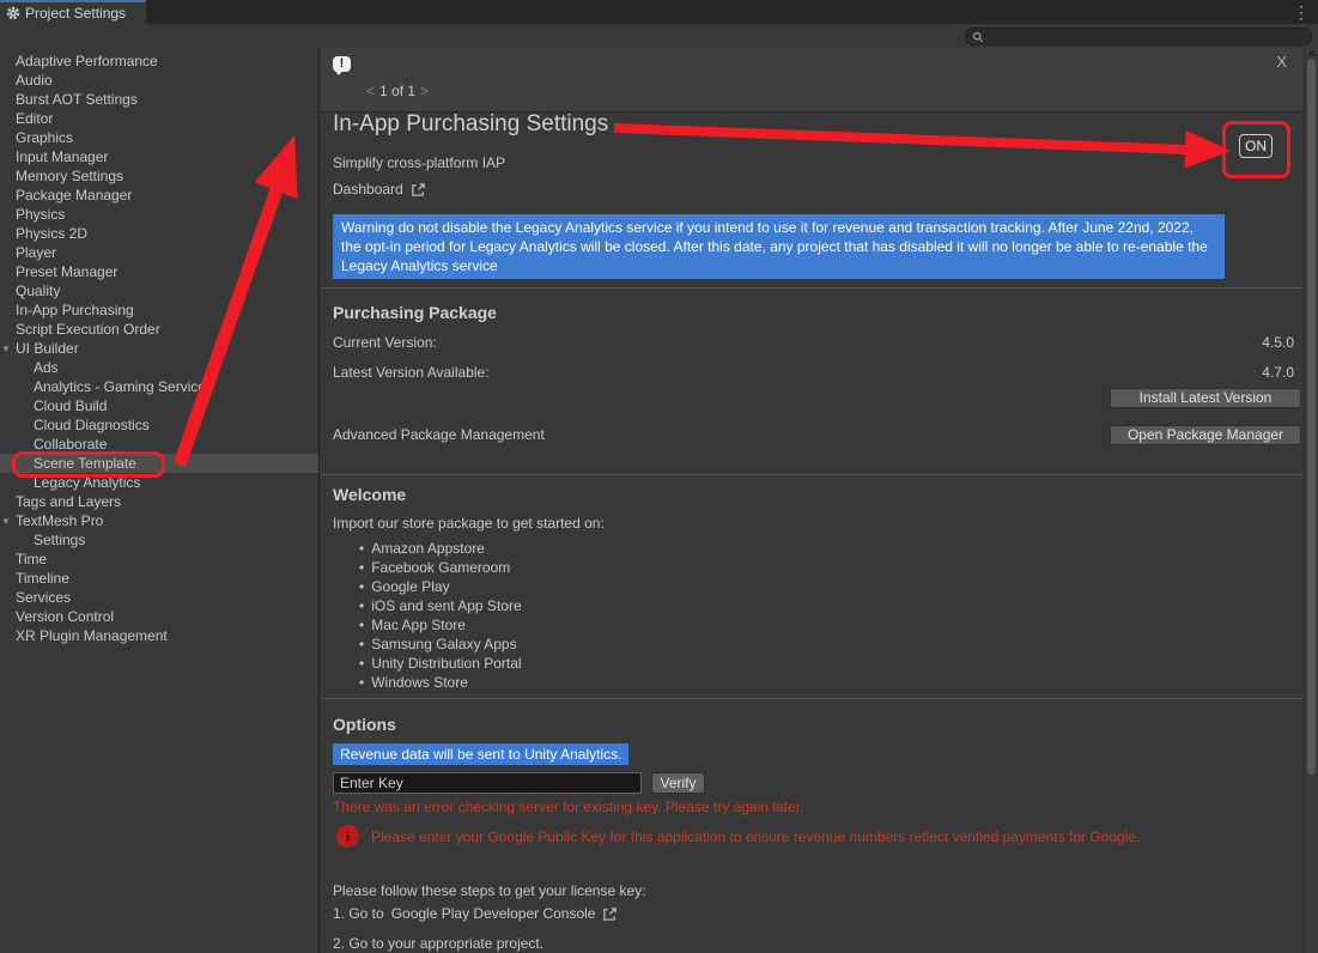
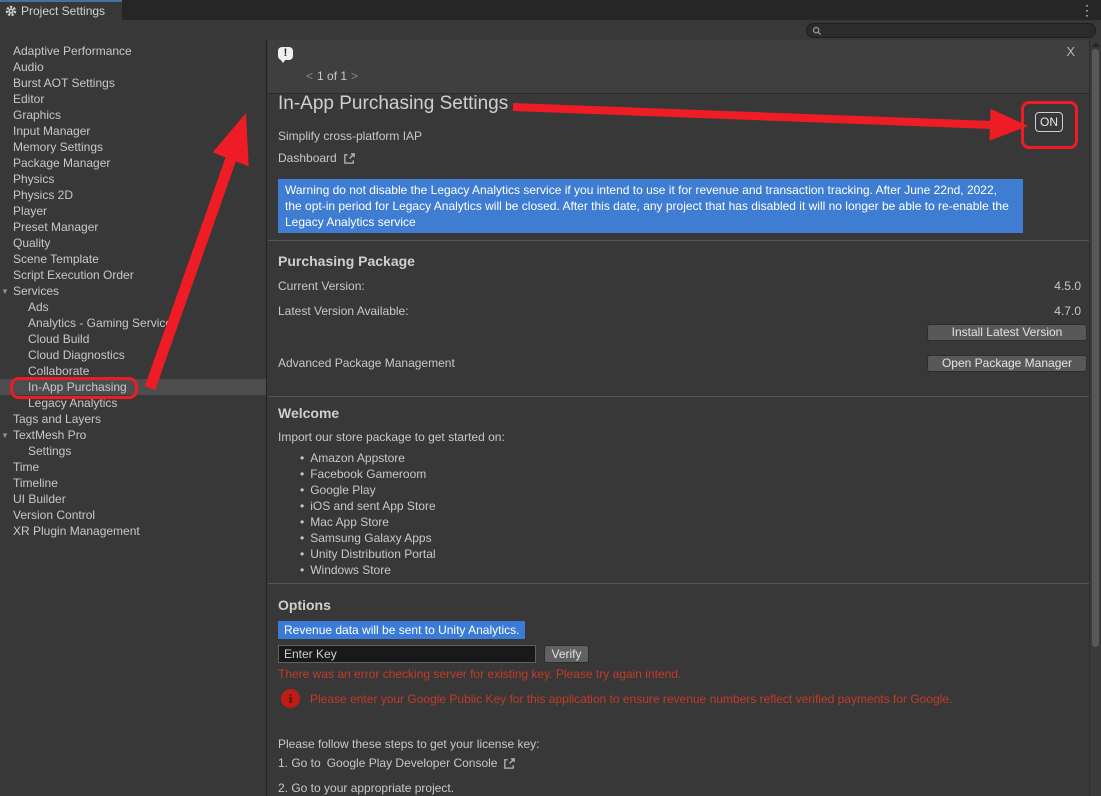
  Project Settings
  ⋮
  Adaptive Performance
  Audio
  Burst AOT Settings
  Editor
  Graphics
  Input Manager
  Memory Settings
  Package Manager
  Physics
  Physics 2D
  Player
  Preset Manager
  Quality
- In-App Purchasing
+ Scene Template
  Script Execution Order
  ▼
- UI Builder
+ Services
  Ads
  Analytics - Gaming Servic
  Cloud Build
  Cloud Diagnostics
  Collaborate
- Scene Template
+ In-App Purchasing
  Legacy Analytics
  Tags and Layers
  ▼
  TextMesh Pro
  Settings
  Time
  Timeline
- Services
+ UI Builder
  Version Control
  XR Plugin Management
  !
  < 1 of 1 >
  X
  In-App Purchasing Settings
  Simplify cross-platform IAP
  Dashboard
  ON
  Warning do not disable the Legacy Analytics service if you intend to use it for revenue and transaction tracking. After June 22nd, 2022, the opt-in period for Legacy Analytics will be closed. After this date, any project that has disabled it will no longer be able to re-enable the Legacy Analytics service
  Purchasing Package
  Current Version:
  4.5.0
  Latest Version Available:
  4.7.0
  Install Latest Version
  Advanced Package Management
  Open Package Manager
  Welcome
  Import our store package to get started on:
  Amazon Appstore
  Facebook Gameroom
  Google Play
  iOS and sent App Store
  Mac App Store
  Samsung Galaxy Apps
  Unity Distribution Portal
  Windows Store
  Options
  Revenue data will be sent to Unity Analytics.
  Enter Key
  Verify
- There was an error checking server for existing key. Please try again later.
+ There was an error checking server for existing key. Please try again intend.
  i
  Please enter your Google Public Key for this application to ensure revenue numbers reflect verified payments for Google.
  Please follow these steps to get your license key:
  1. Go to
  Google Play Developer Console
  2. Go to your appropriate project.
